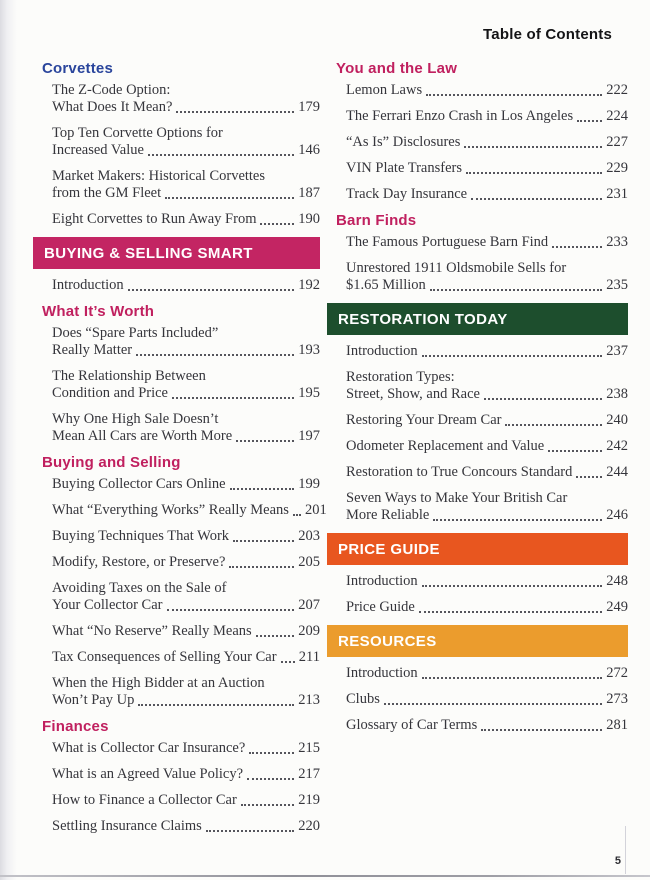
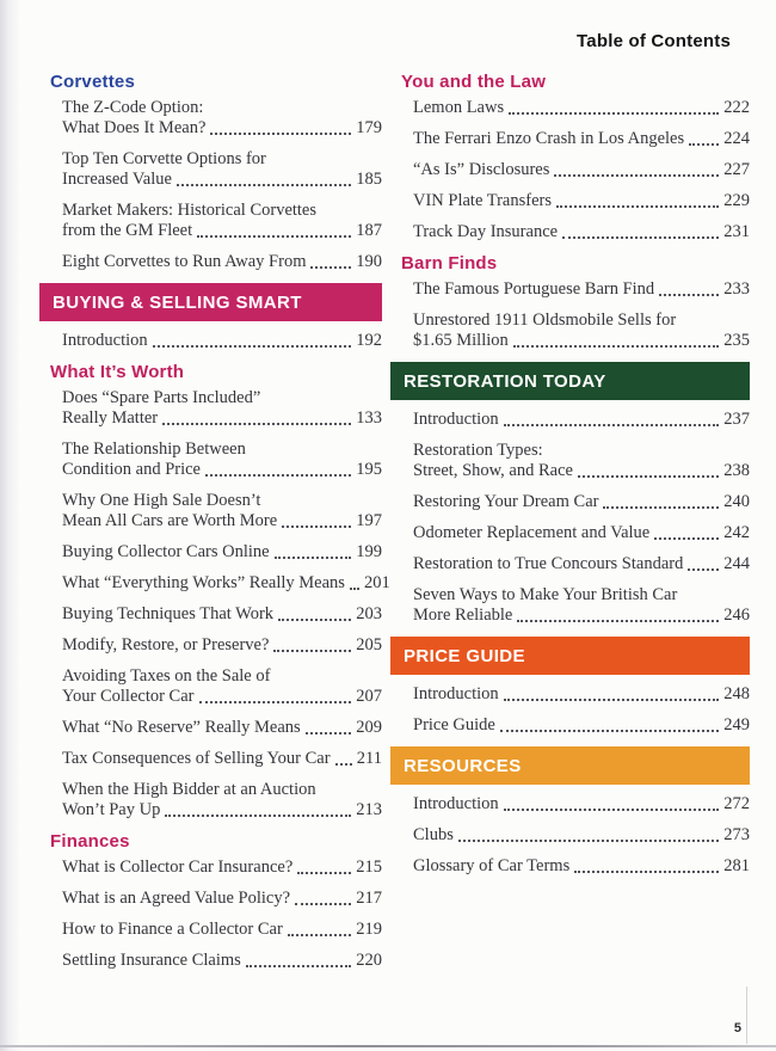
  Table of Contents
  Corvettes
  The Z-Code Option:
  What Does It Mean?
  179
  Top Ten Corvette Options for
  Increased Value
- 146
+ 185
  Market Makers: Historical Corvettes
  from the GM Fleet
  187
  Eight Corvettes to Run Away From
  190
  BUYING & SELLING SMART
  Introduction
  192
  What It’s Worth
  Does “Spare Parts Included”
  Really Matter
- 193
+ 133
  The Relationship Between
  Condition and Price
  195
  Why One High Sale Doesn’t
  Mean All Cars are Worth More
  197
- Buying and Selling
  Buying Collector Cars Online
  199
  What “Everything Works” Really Means
  201
  Buying Techniques That Work
  203
  Modify, Restore, or Preserve?
  205
  Avoiding Taxes on the Sale of
  Your Collector Car
  207
  What “No Reserve” Really Means
  209
  Tax Consequences of Selling Your Car
  211
  When the High Bidder at an Auction
  Won’t Pay Up
  213
  Finances
  What is Collector Car Insurance?
  215
  What is an Agreed Value Policy?
  217
  How to Finance a Collector Car
  219
  Settling Insurance Claims
  220
  You and the Law
  Lemon Laws
  222
  The Ferrari Enzo Crash in Los Angeles
  224
  “As Is” Disclosures
  227
  VIN Plate Transfers
  229
  Track Day Insurance
  231
  Barn Finds
  The Famous Portuguese Barn Find
  233
  Unrestored 1911 Oldsmobile Sells for
  $1.65 Million
  235
  RESTORATION TODAY
  Introduction
  237
  Restoration Types:
  Street, Show, and Race
  238
  Restoring Your Dream Car
  240
  Odometer Replacement and Value
  242
  Restoration to True Concours Standard
  244
  Seven Ways to Make Your British Car
  More Reliable
  246
  PRICE GUIDE
  Introduction
  248
  Price Guide
  249
  RESOURCES
  Introduction
  272
  Clubs
  273
  Glossary of Car Terms
  281
  5
